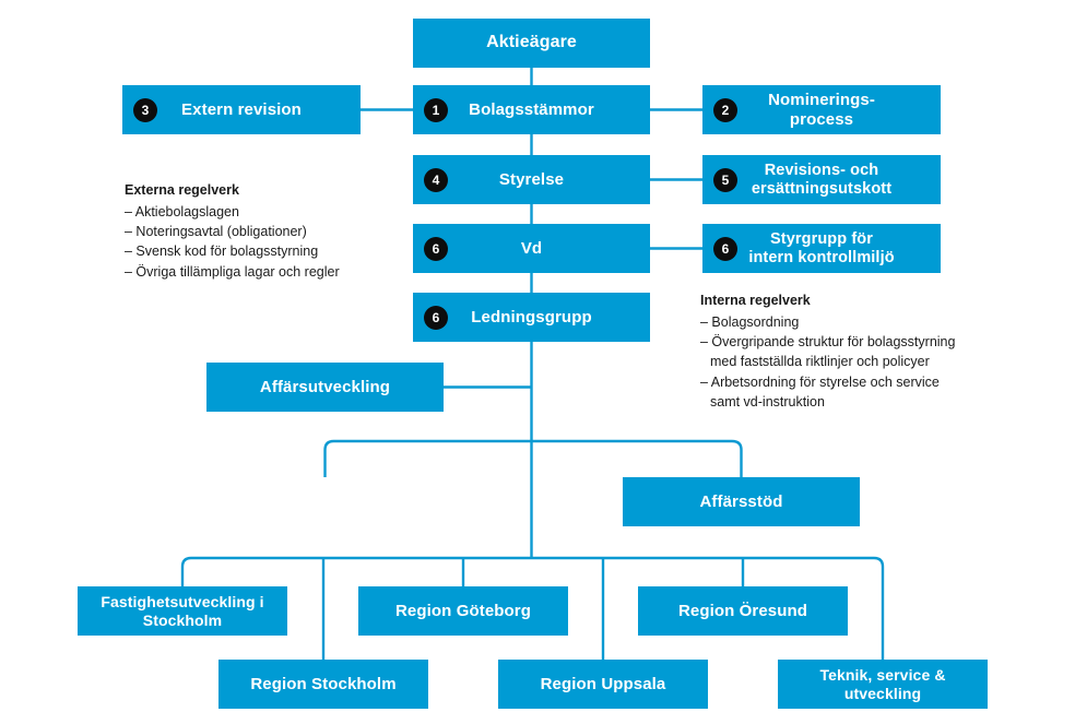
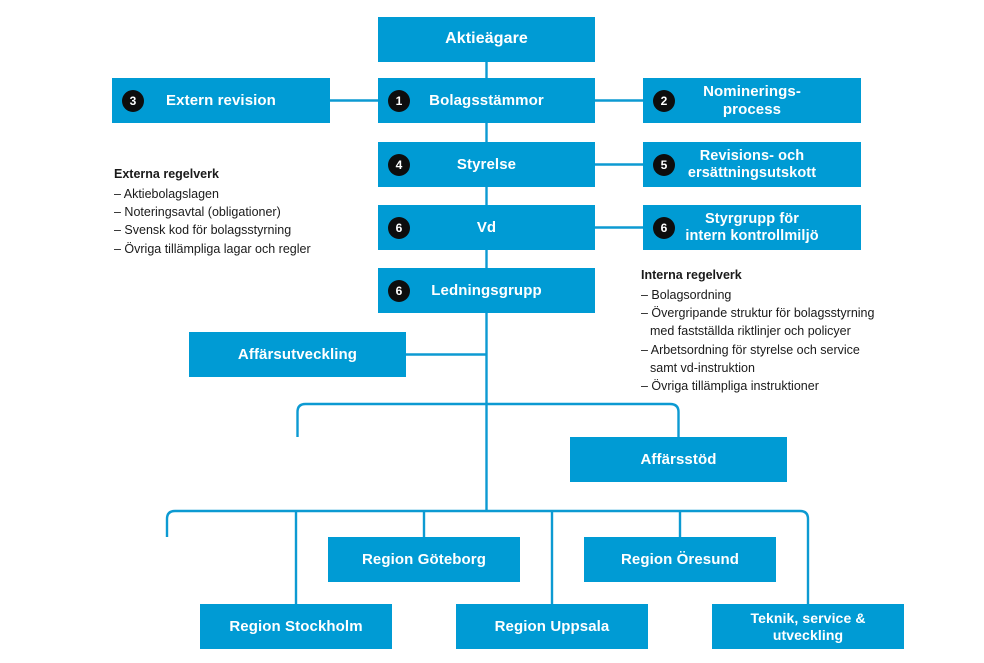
  Aktieägare
  3
  Extern revision
  1
  Bolagsstämmor
  2
  Nominerings-
  process
  4
  Styrelse
  5
  Revisions- och
  ersättningsutskott
  6
  Vd
  6
  Styrgrupp för
  intern kontrollmiljö
  6
  Ledningsgrupp
  Affärsutveckling
  Affärsstöd
- Fastighetsutveckling i
- Stockholm
  Region Göteborg
  Region Öresund
  Region Stockholm
  Region Uppsala
  Teknik, service &
  utveckling
  Externa regelverk
  – Aktiebolagslagen
  – Noteringsavtal (obligationer)
  – Svensk kod för bolagsstyrning
  – Övriga tillämpliga lagar och regler
  Interna regelverk
  – Bolagsordning
  – Övergripande struktur för bolagsstyrning
  med fastställda riktlinjer och policyer
  – Arbetsordning för styrelse och service
  samt vd-instruktion
+ – Övriga tillämpliga instruktioner
